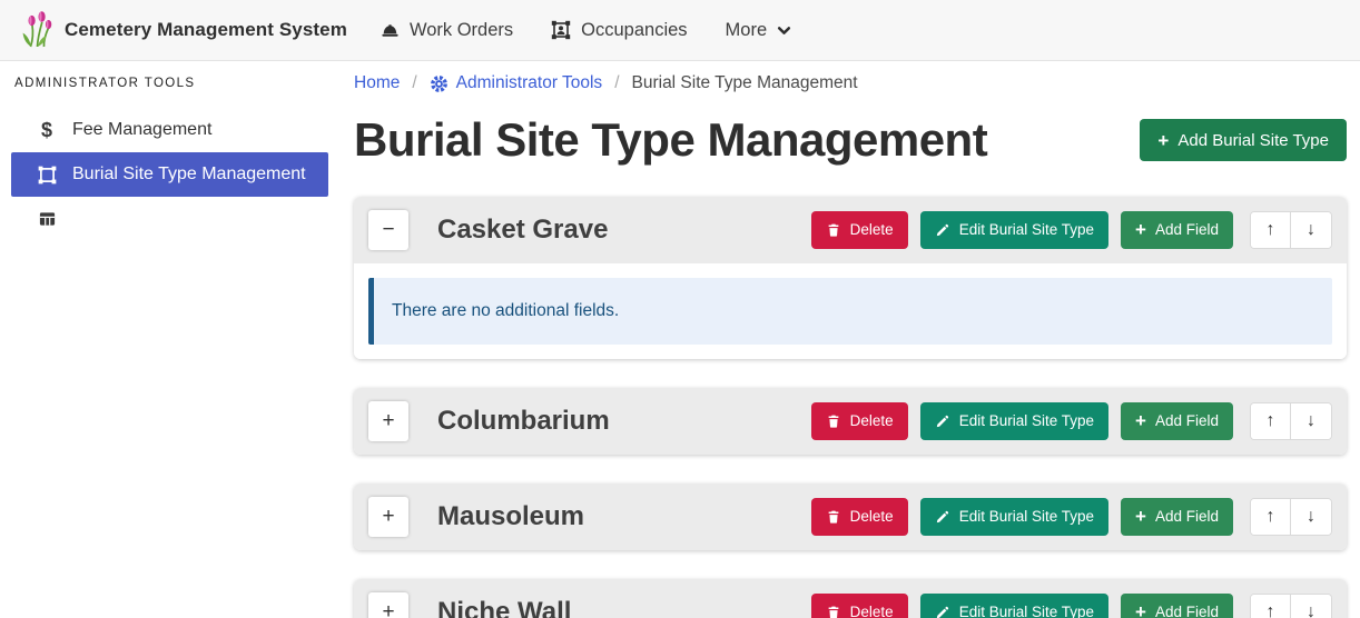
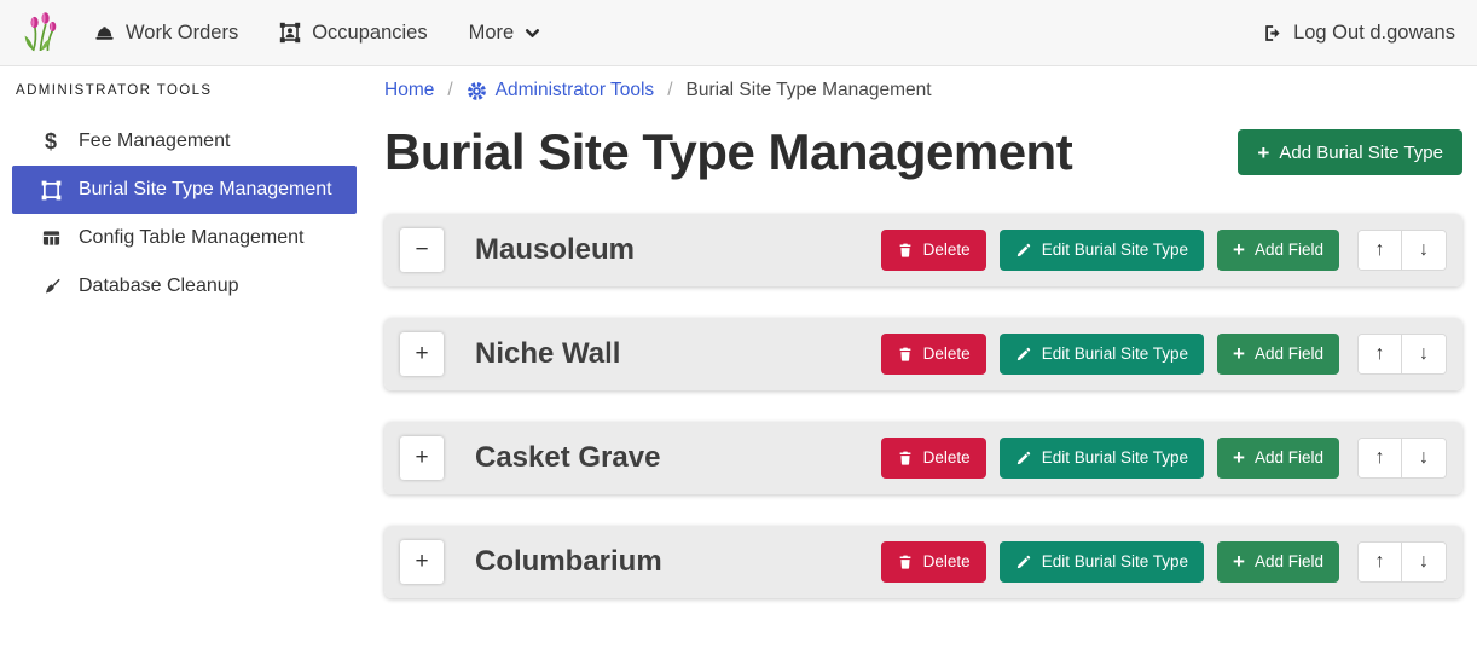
- Cemetery Management System
  Work Orders
  Occupancies
  More
+ Log Out d.gowans
  ADMINISTRATOR TOOLS
  $
  Fee Management
  Burial Site Type Management
+ Config Table Management
+ Database Cleanup
  Home
  /
  Administrator Tools
  /
  Burial Site Type Management
  Burial Site Type Management
  +
  Add Burial Site Type
  −
- Casket Grave
+ Mausoleum
  Delete
  Edit Burial Site Type
  +
  Add Field
  ↑
  ↓
- There are no additional fields.
  +
- Columbarium
+ Niche Wall
  Delete
  Edit Burial Site Type
  +
  Add Field
  ↑
  ↓
  +
- Mausoleum
+ Casket Grave
  Delete
  Edit Burial Site Type
  +
  Add Field
  ↑
  ↓
  +
- Niche Wall
+ Columbarium
  Delete
  Edit Burial Site Type
  +
  Add Field
  ↑
  ↓
